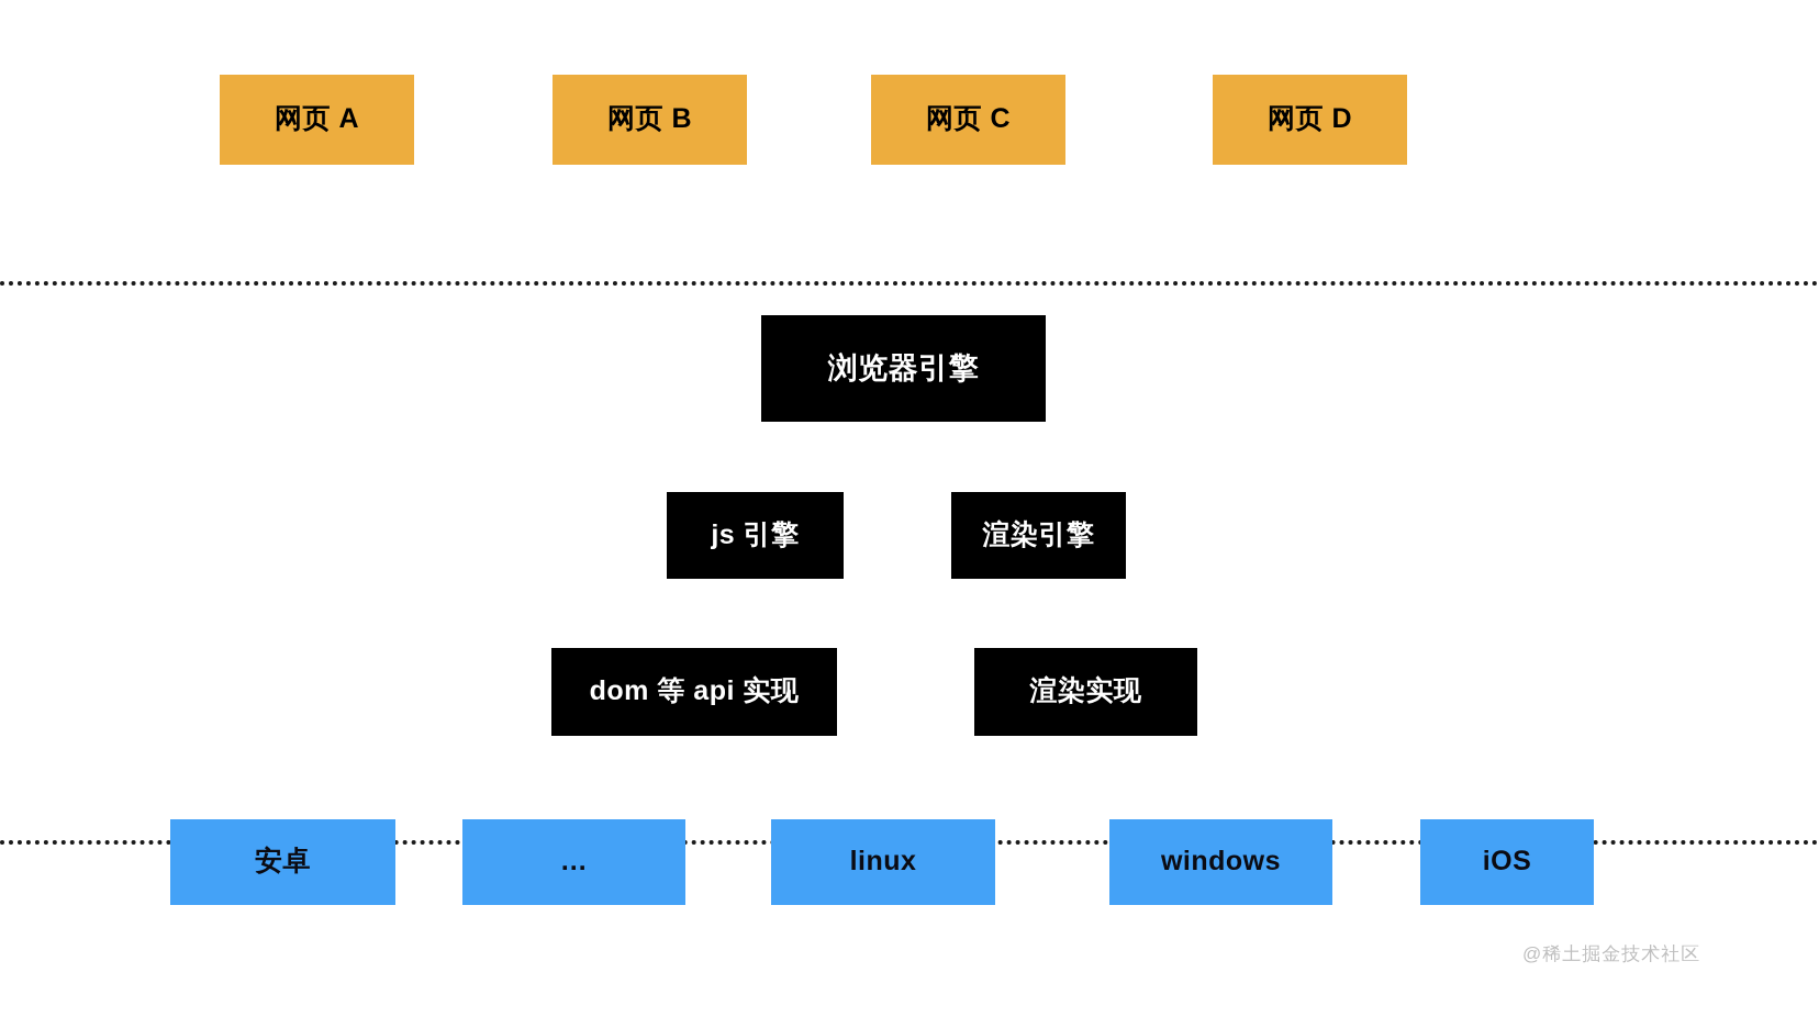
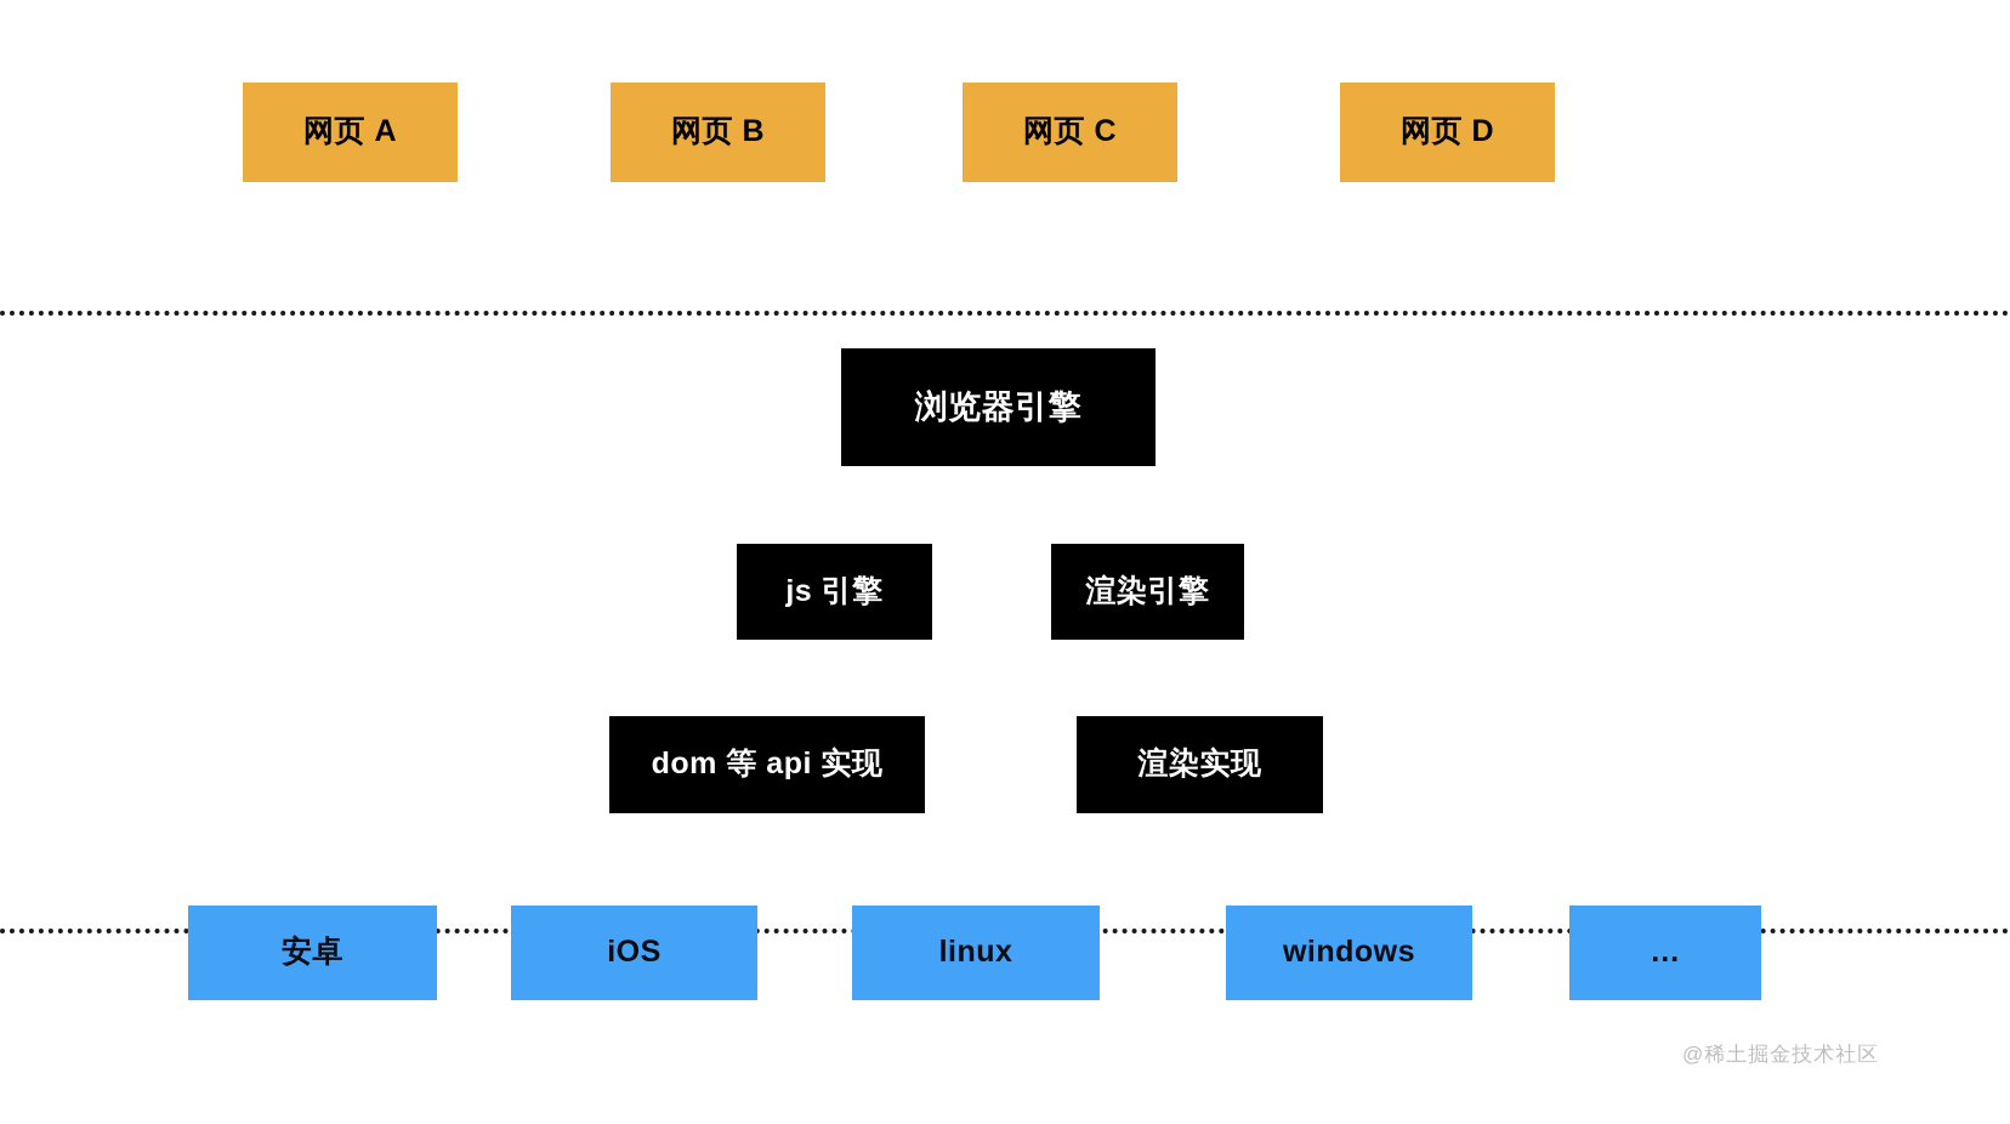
  网页 A
  网页 B
  网页 C
  网页 D
  浏览器引擎
  js 引擎
  渲染引擎
  dom 等 api 实现
  渲染实现
  安卓
- …
+ iOS
  linux
  windows
- iOS
+ …
  @稀土掘金技术社区
